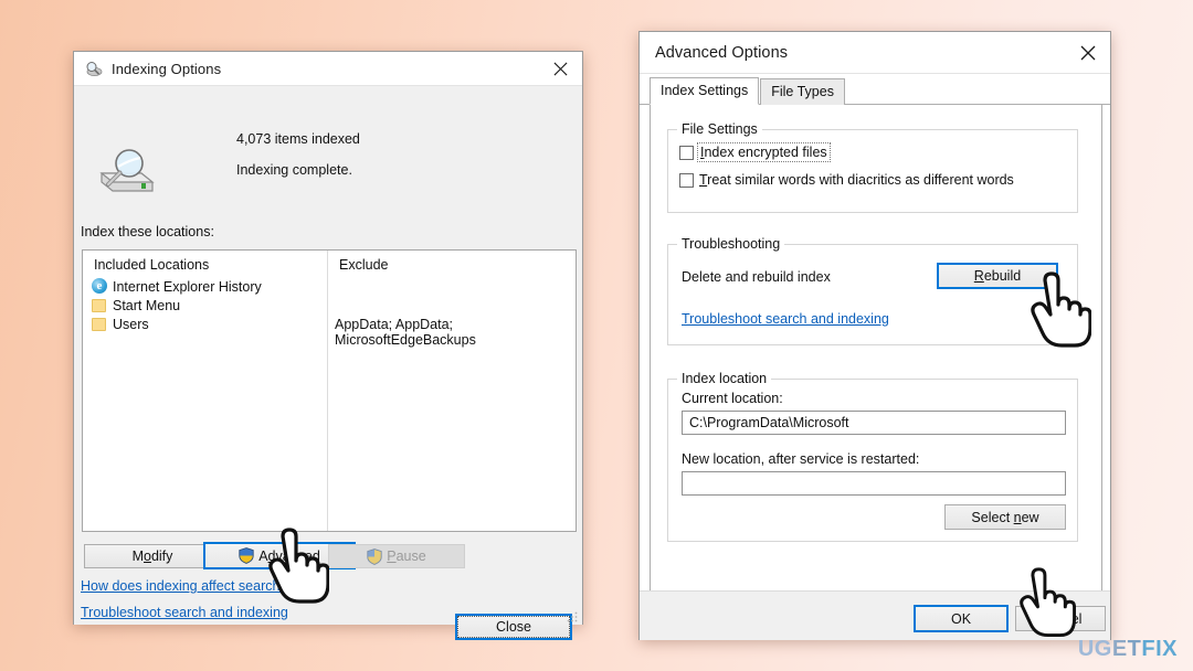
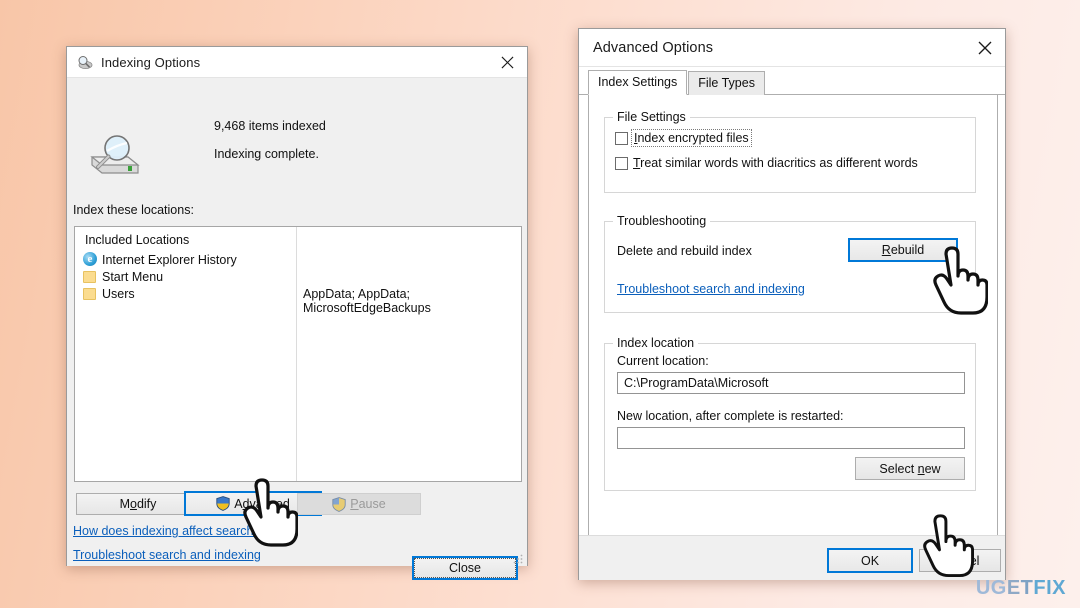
  Indexing Options
- 4,073 items indexed
+ 9,468 items indexed
  Indexing complete.
  Index these locations:
  Included Locations
  e
  Internet Explorer History
  Start Menu
  Users
- Exclude
  AppData; AppData; MicrosoftEdgeBackups
  Modify
  Pause
  How does indexing affect search
  Troubleshoot search and indexing
  Close
  Advanced Options
  Index Settings
  File Types
  File Settings
  Index encrypted files
  Treat similar words with diacritics as different words
  Troubleshooting
  Delete and rebuild index
  Rebuild
  Troubleshoot search and indexing
  Index location
  Current location:
  C:\ProgramData\Microsoft
- New location, after service is restarted:
+ New location, after complete is restarted:
  Select new
  OK
  UG
  E
  T
  FIX
